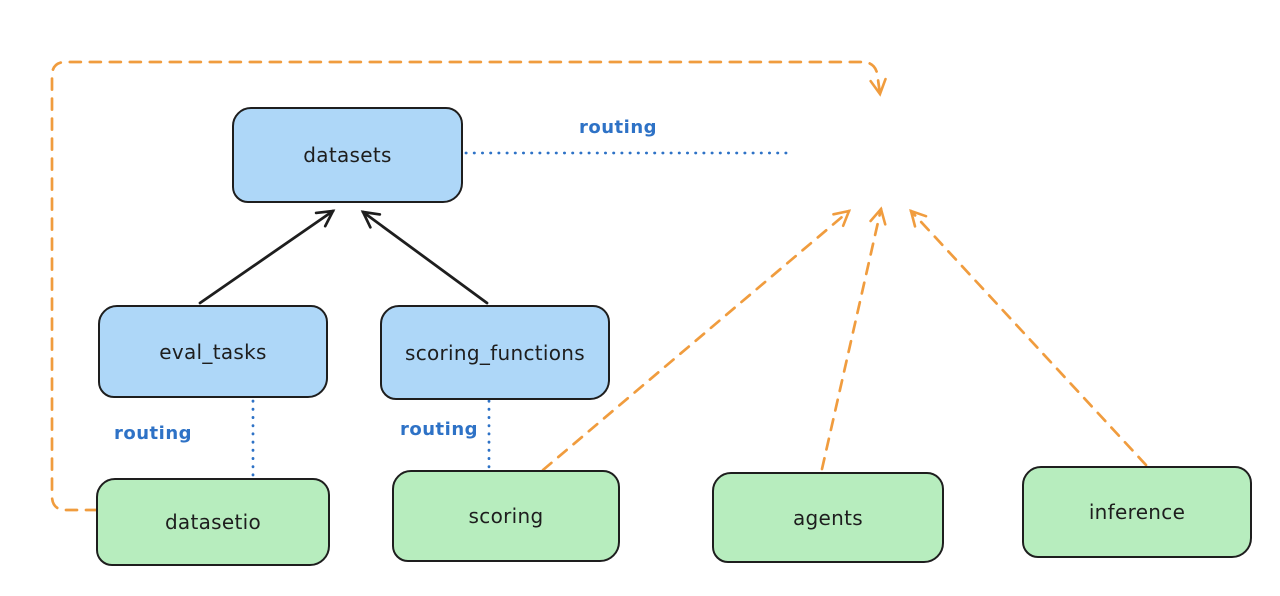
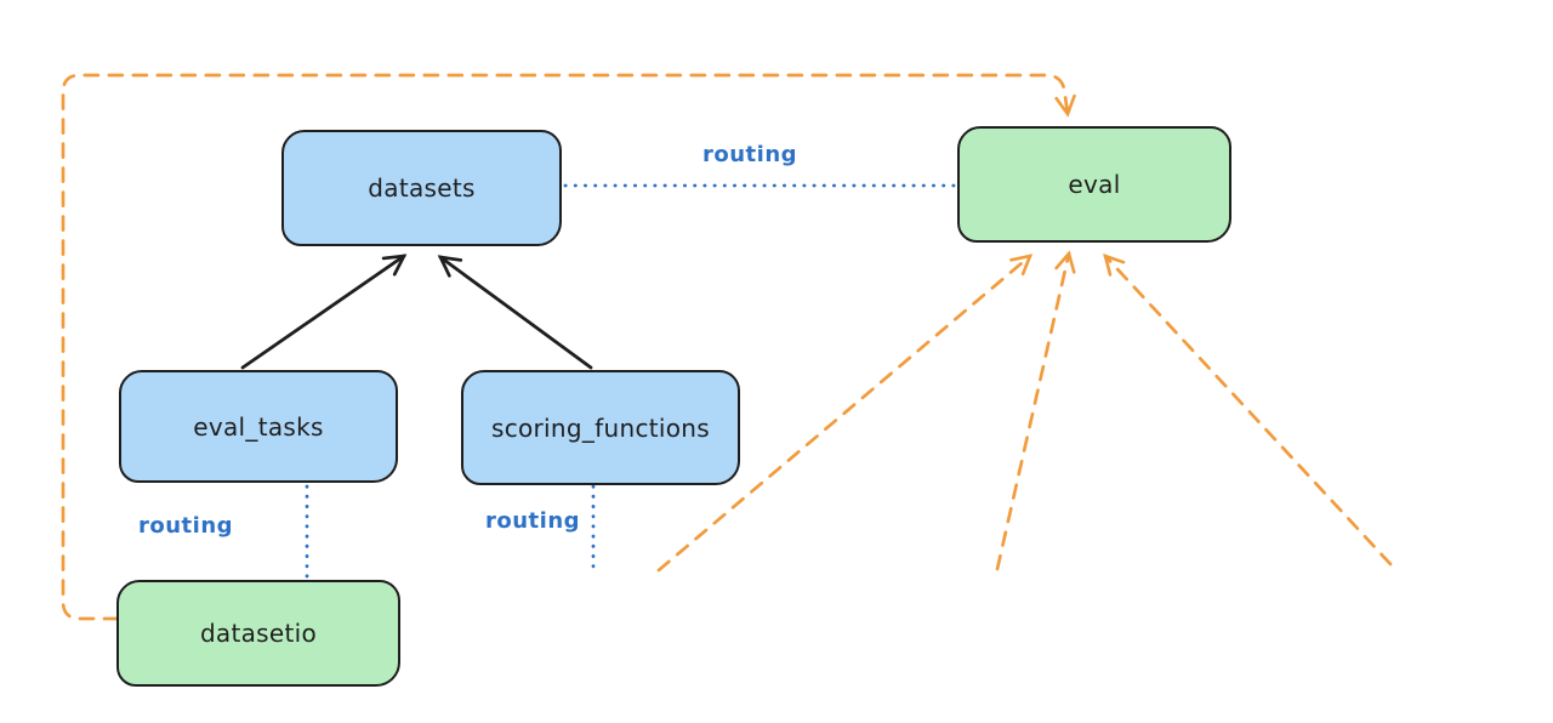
  datasets
+ eval
  eval_tasks
  scoring_functions
  datasetio
- scoring
- agents
- inference
  routing
  routing
  routing
